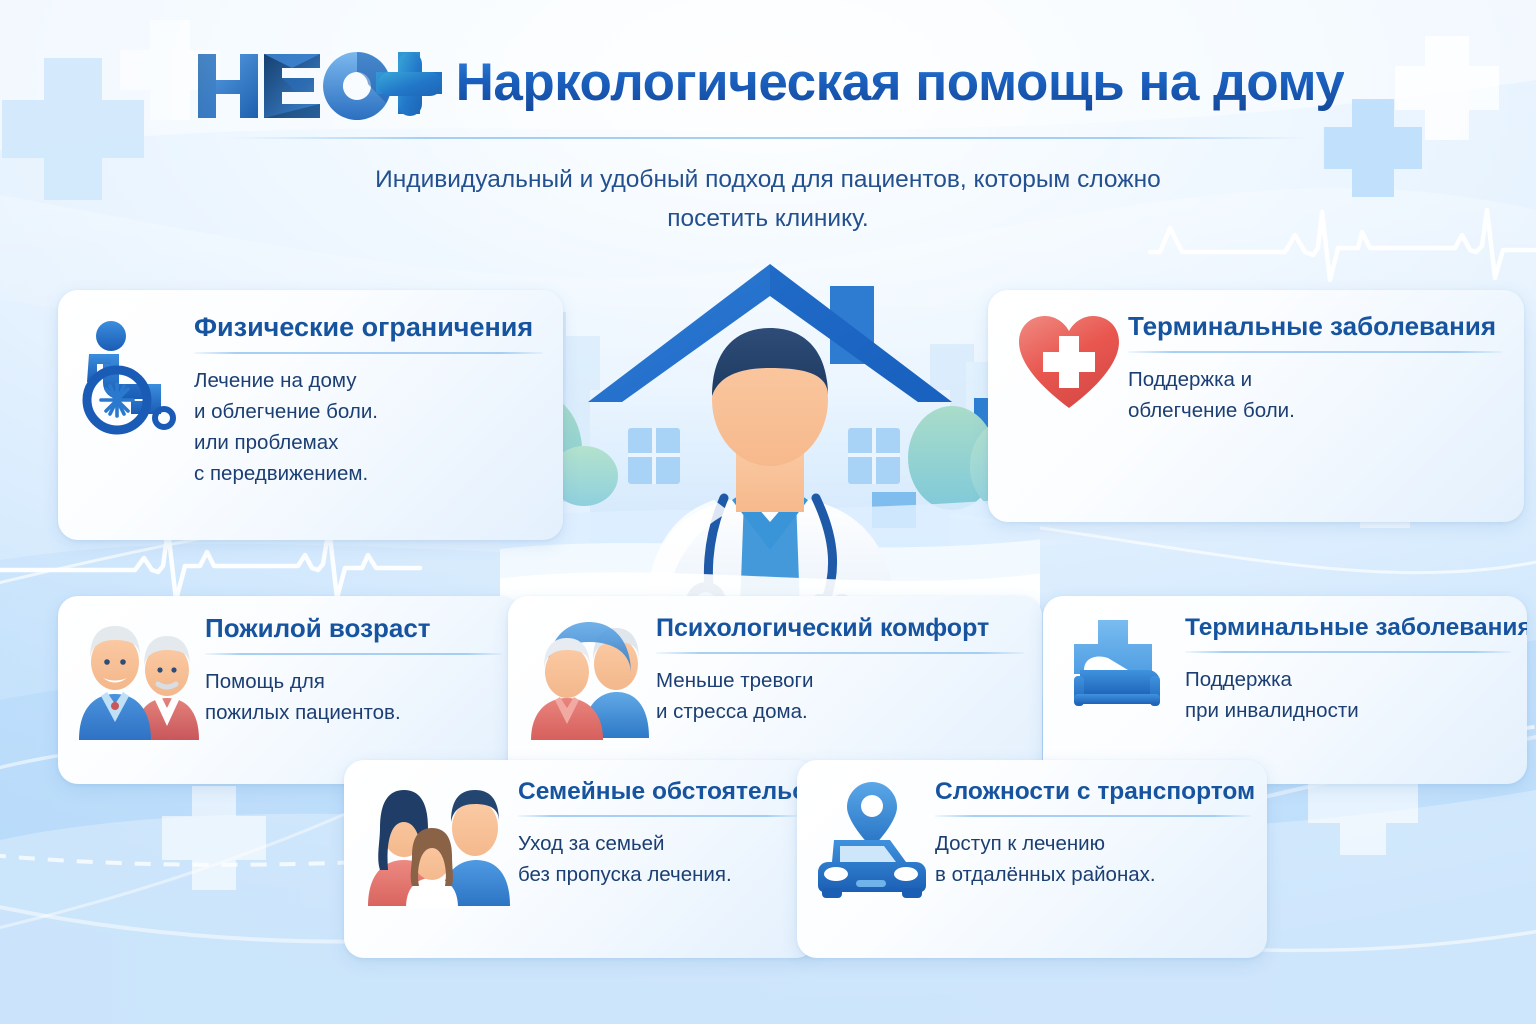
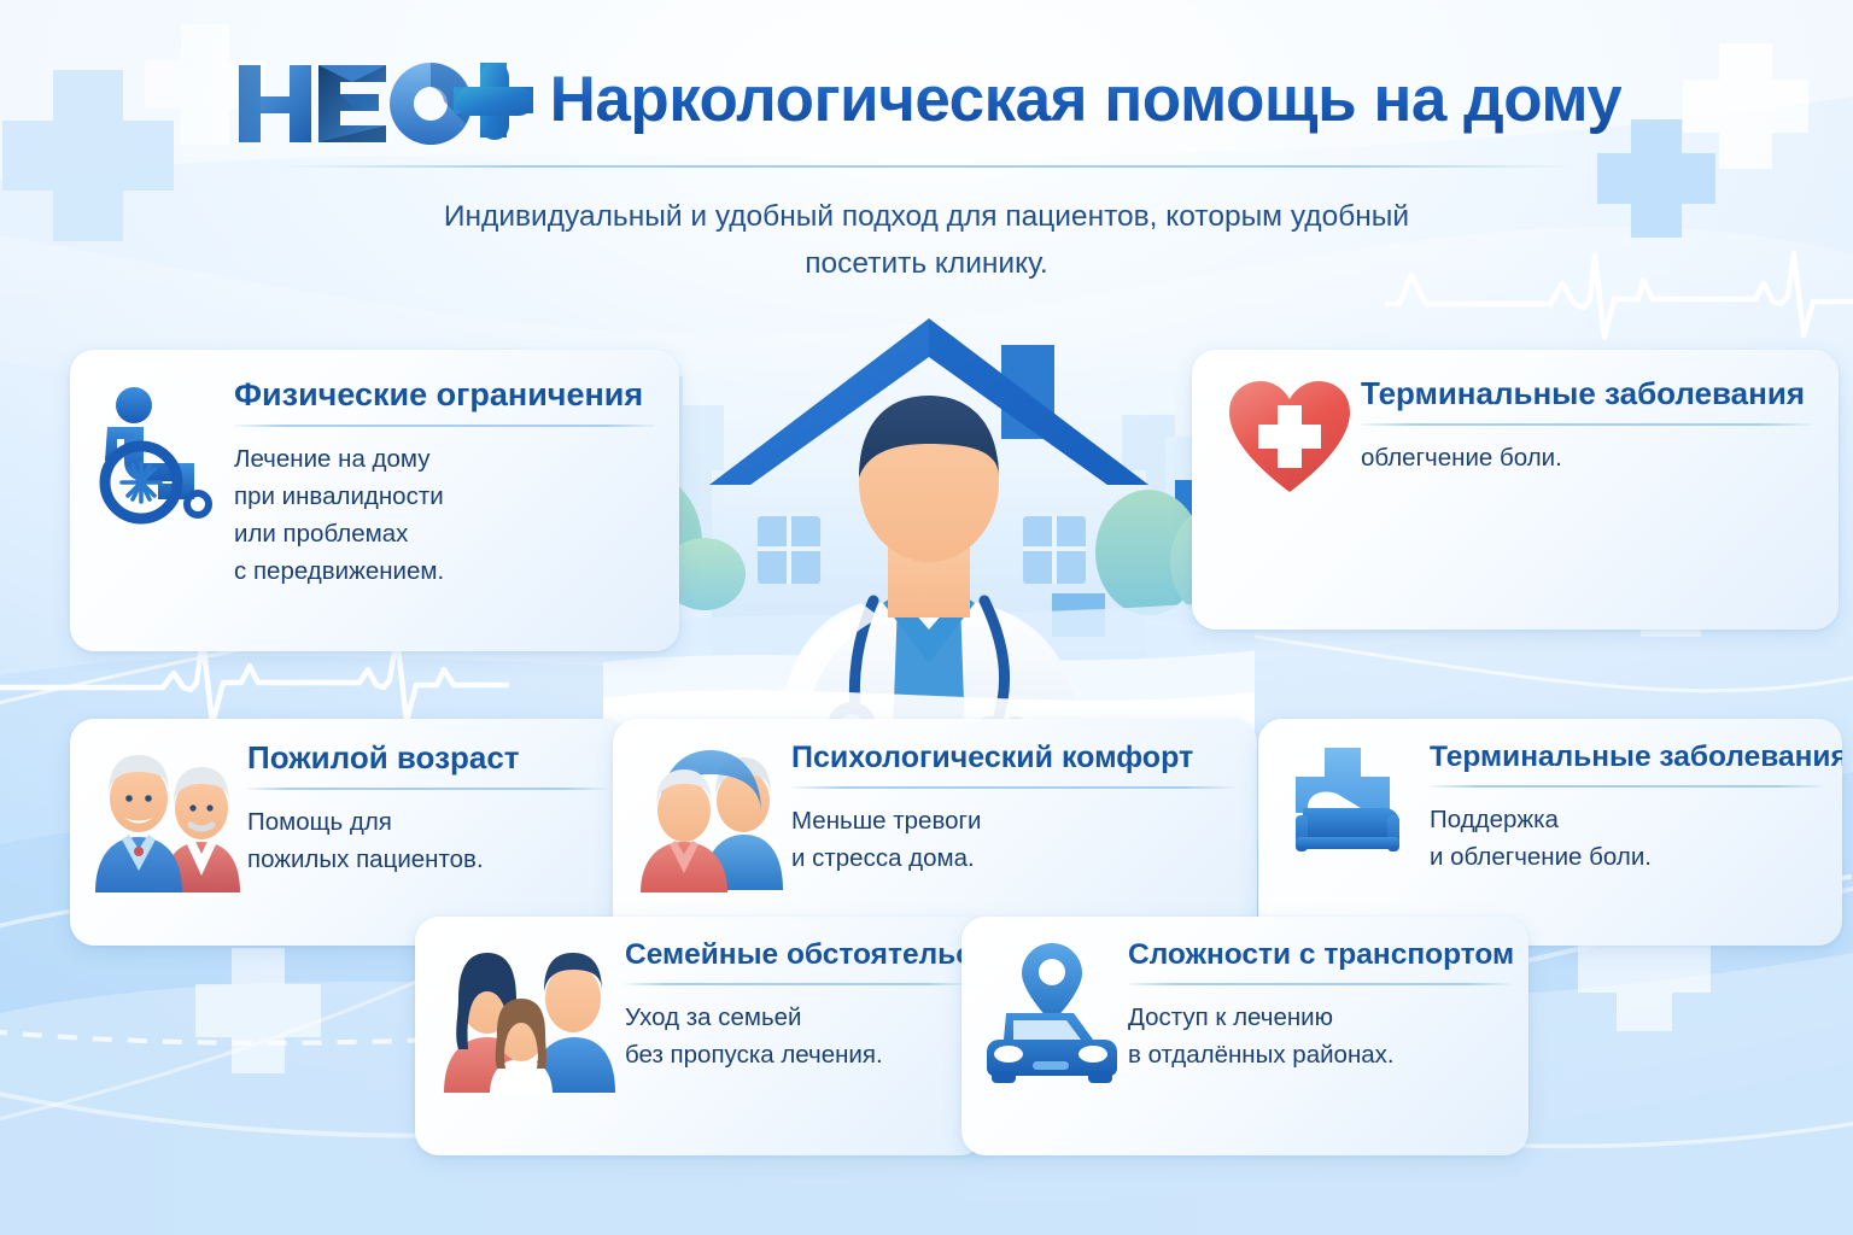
  Наркологическая помощь на дому
- Индивидуальный и удобный подход для пациентов, которым сложно
+ Индивидуальный и удобный подход для пациентов, которым удобный
  посетить клинику.
  Физические ограничения
  Лечение на дому
- и облегчение боли.
+ при инвалидности
  или проблемах
  с передвижением.
  Терминальные заболевания
- Поддержка и
  облегчение боли.
  Пожилой возраст
  Помощь для
  пожилых пациентов.
  Психологический комфорт
  Меньше тревоги
  и стресса дома.
  Терминальные заболевания
  Поддержка
- при инвалидности
+ и облегчение боли.
  Семейные обстоятель
  Уход за семьей
  без пропуска лечения.
  Сложности с транспортом
  Доступ к лечению
  в отдалённых районах.
